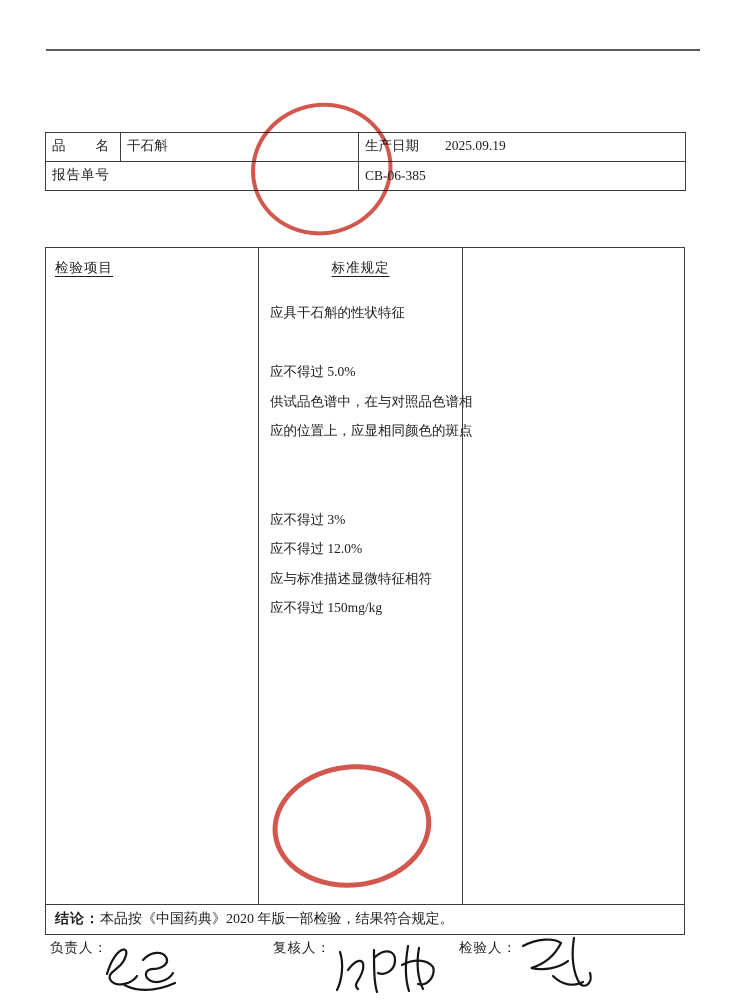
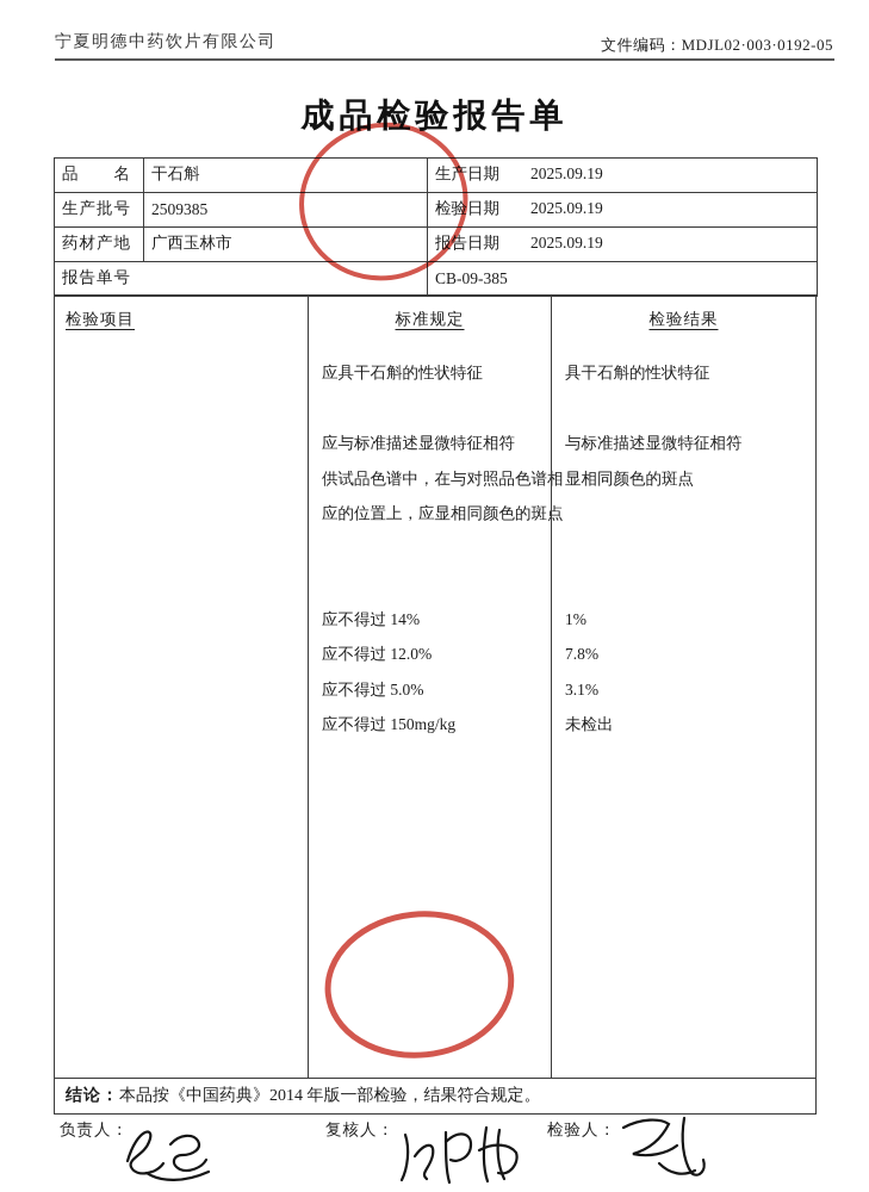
+ 宁夏明德中药饮片有限公司
+ 文件编码：MDJL02·003·0192-05
+ 成品检验报告单
  品 名	干石斛	生产日期 2025.09.19
+ 生产批号	2509385	检验日期 2025.09.19
+ 药材产地	广西玉林市	报告日期 2025.09.19
- 报告单号	CB-06-385
+ 报告单号	CB-09-385
  检验项目
  标准规定
  应具干石斛的性状特征
- 应不得过 5.0%
+ 应与标准描述显微特征相符
  供试品色谱中，在与对照品色谱
  应的位置上，应显相同颜色的斑
- 应不得过 3%
+ 应不得过 14%
  应不得过 12.0%
- 应与标准描述显微特征相符
+ 应不得过 5.0%
  应不得过 150mg/kg
+ 检验结果
+ 具干石斛的性状特征
+ 与标准描述显微特征相符
+ 显相同颜色的斑点
+ 1%
+ 7.8%
+ 3.1%
+ 未检出
- 结论：本品按《中国药典》2020 年版一部检验，结果符合规定。
+ 结论：本品按《中国药典》2014 年版一部检验，结果符合规定。
  负责人：
  复核人：
  检验人：
